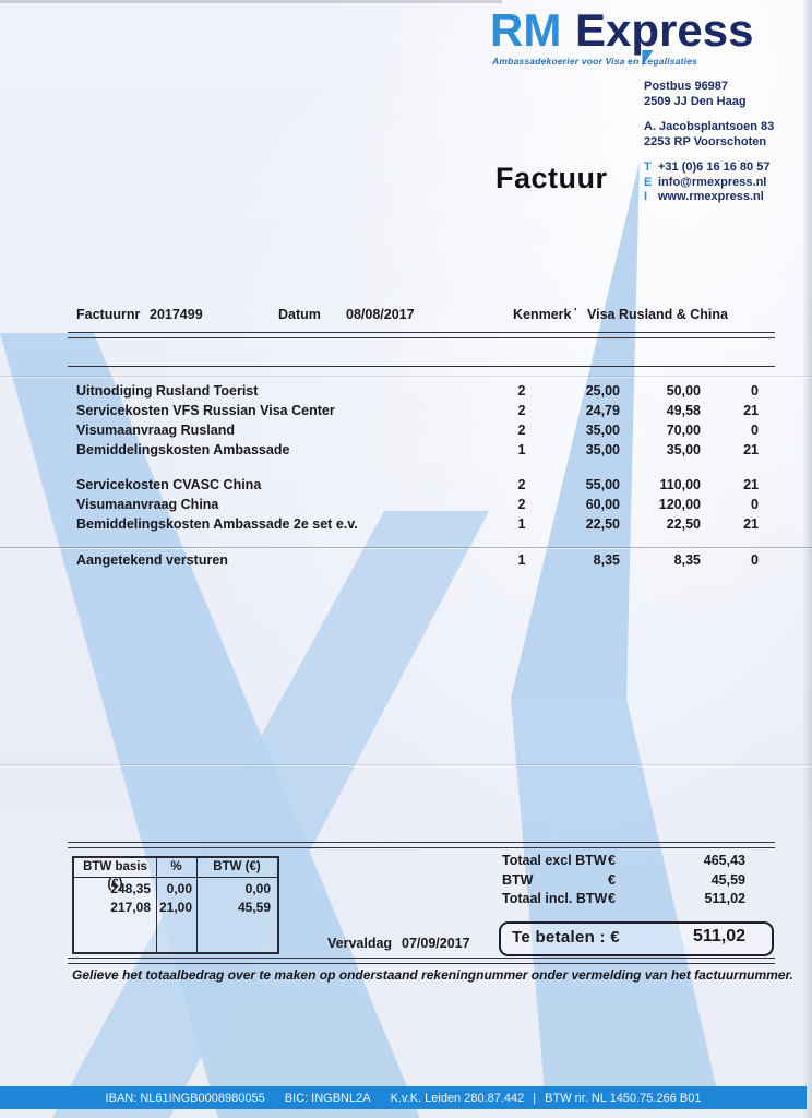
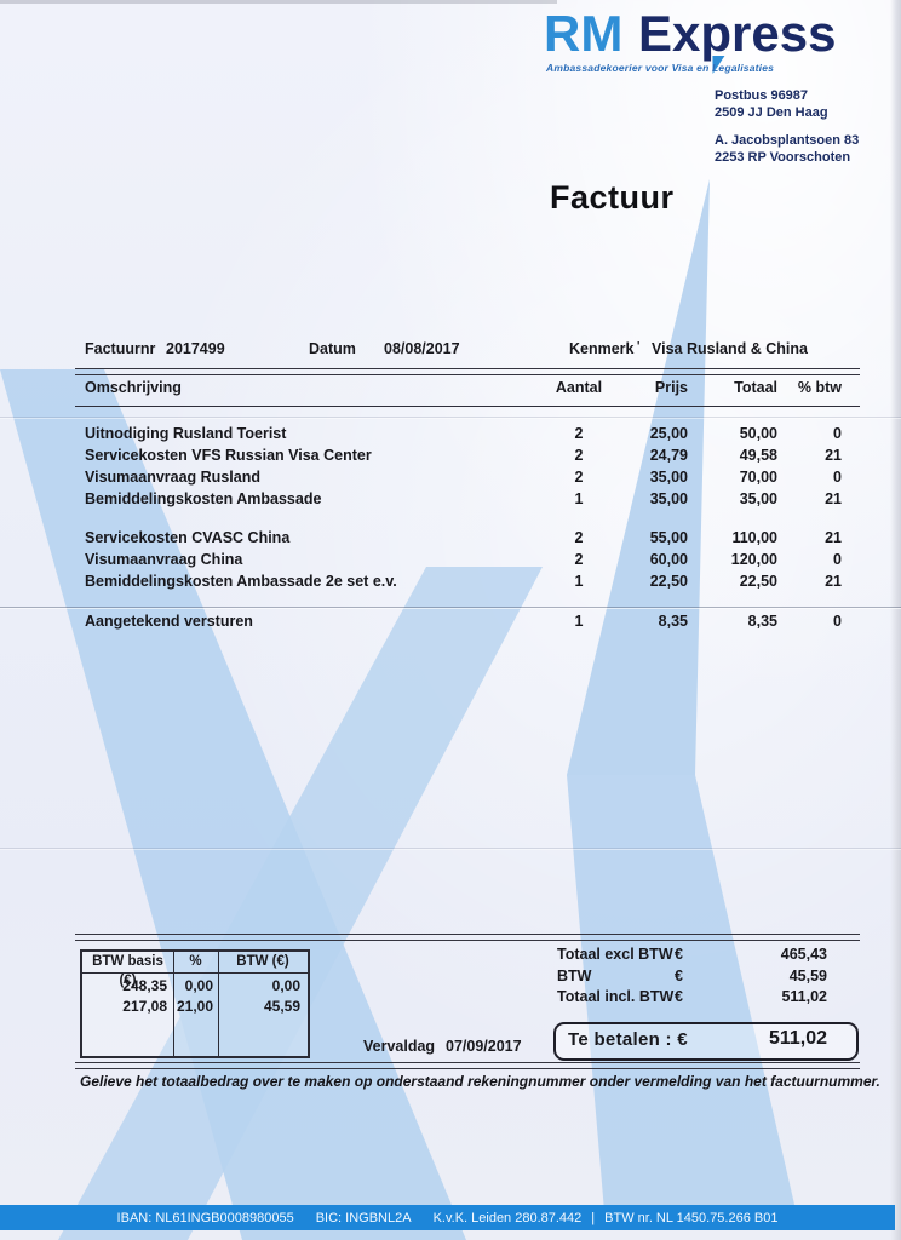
  RM
  Express
  Ambassadekoerier voor Visa en Legalisaties
  Postbus 96987
  2509 JJ Den Haag
  A. Jacobsplantsoen 83
  2253 RP Voorschoten
- T +31 (0)6 16 16 80 57
- E info@rmexpress.nl
- I www.rmexpress.nl
  Factuur
  Factuurnr
  2017499
  Datum
  08/08/2017
  Kenmerk
  '
  Visa Rusland & China
+ Omschrijving
+ Aantal
+ Prijs
+ Totaal
+ % btw
  Uitnodiging Rusland Toerist
  2
  25,00
  50,00
  0
  Servicekosten VFS Russian Visa Center
  2
  24,79
  49,58
  21
  Visumaanvraag Rusland
  2
  35,00
  70,00
  0
  Bemiddelingskosten Ambassade
  1
  35,00
  35,00
  21
  Servicekosten CVASC China
  2
  55,00
  110,00
  21
  Visumaanvraag China
  2
  60,00
  120,00
  0
  Bemiddelingskosten Ambassade 2e set e.v.
  1
  22,50
  22,50
  21
  Aangetekend versturen
  1
  8,35
  8,35
  0
  BTW basis (€)
  %
  BTW (€)
  248,35
  0,00
  0,00
  217,08
  21,00
  45,59
  Totaal excl BTW
  €
  465,43
  BTW
  €
  45,59
  Totaal incl. BTW
  €
  511,02
  Vervaldag
  07/09/2017
  Te betalen : €
  511,02
  Gelieve het totaalbedrag over te maken op onderstaand rekeningnummer onder vermelding van het factuurnummer.
  IBAN: NL61INGB0008980055
  BIC: INGBNL2A
  K.v.K. Leiden 280.87.442
  |
  BTW nr. NL 1450.75.266 B01
